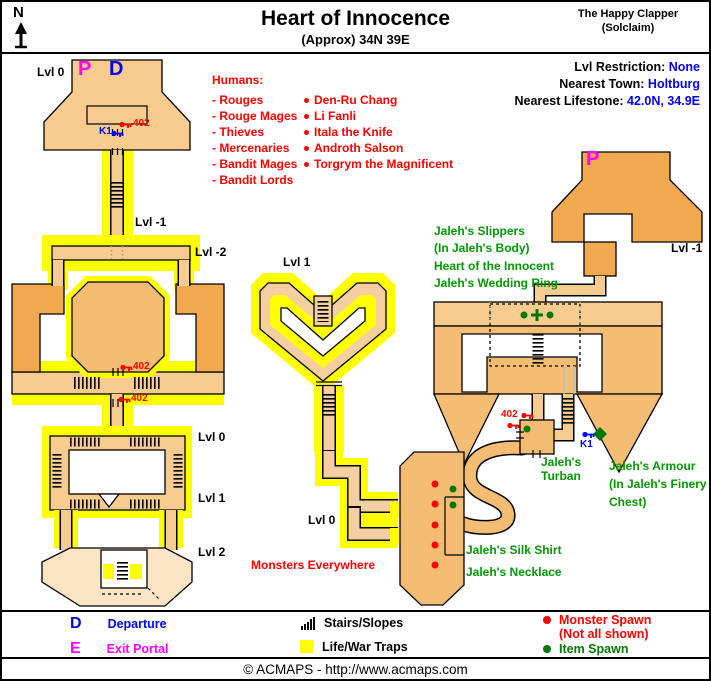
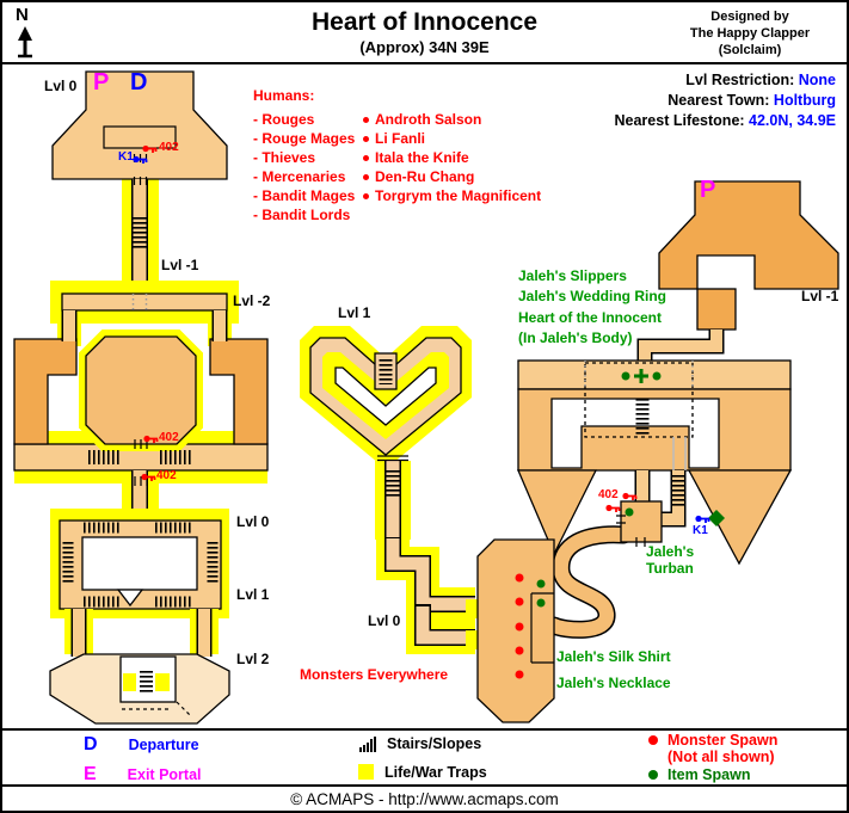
  N
  Heart of Innocence
  (Approx) 34N 39E
+ Designed by
  The Happy Clapper
  (Solclaim)
  Lvl Restriction: None
  Nearest Town: Holtburg
  Nearest Lifestone: 42.0N, 34.9E
  Humans:
  - Rouges
  - Rouge Mages
  - Thieves
  - Mercenaries
  - Bandit Mages
  - Bandit Lords
- Den-Ru Chang
+ Androth Salson
  Li Fanli
  Itala the Knife
- Androth Salson
+ Den-Ru Chang
  Torgrym the Magnificent
  Lvl 0
  P
  D
  K1
  402
  Lvl -1
  Lvl -2
  402
  402
  Lvl 1
  Lvl 0
  Lvl 1
  Lvl 2
  Lvl 0
  P
  Lvl -1
  402
  K1
  Monsters Everywhere
  Jaleh's Slippers
- (In Jaleh's Body)
+ Jaleh's Wedding Ring
  Heart of the Innocent
- Jaleh's Wedding Ring
+ (In Jaleh's Body)
  Jaleh's
  Turban
- Jaleh's Armour
- (In Jaleh's Finery
- Chest)
  Jaleh's Silk Shirt
  Jaleh's Necklace
  D
  Departure
  E
  Exit Portal
  Stairs/Slopes
  Life/War Traps
  Monster Spawn
  (Not all shown)
  Item Spawn
  © ACMAPS - http://www.acmaps.com
